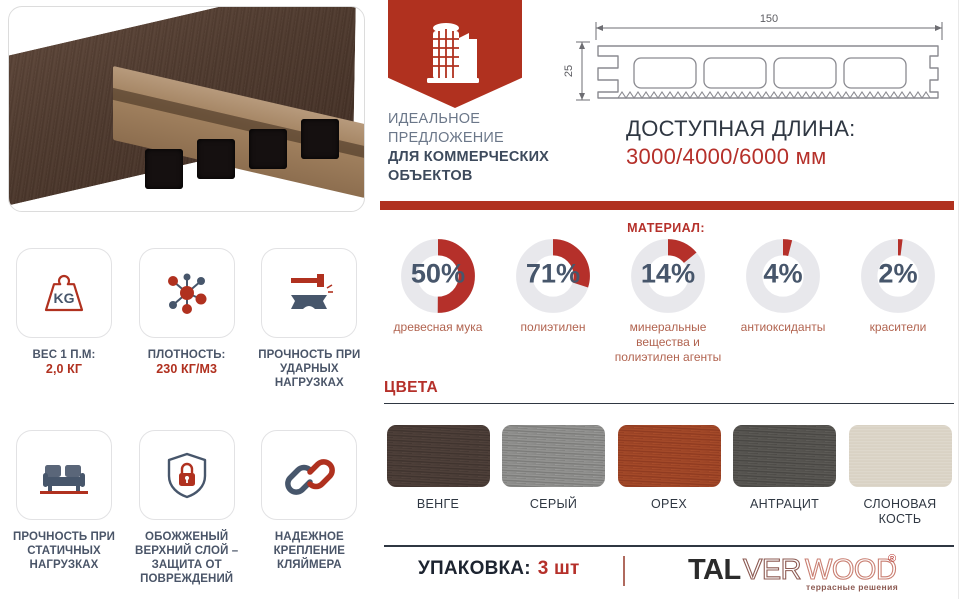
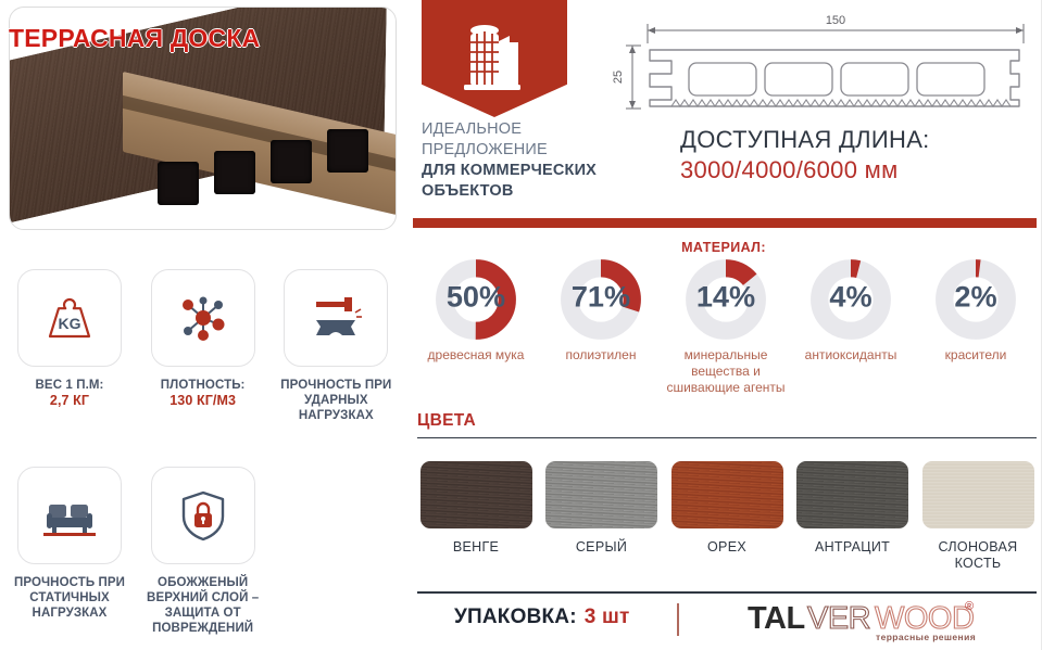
+ ТЕРРАСНАЯ ДОСКА
  KG
  ВЕС 1 П.М:
- 2,0 КГ
+ 2,7 КГ
  ПЛОТНОСТЬ:
- 230 КГ/М3
+ 130 КГ/М3
  ПРОЧНОСТЬ ПРИ УДАРНЫХ НАГРУЗКАХ
  ПРОЧНОСТЬ ПРИ СТАТИЧНЫХ НАГРУЗКАХ
  ОБОЖЖЕНЫЙ ВЕРХНИЙ СЛОЙ – ЗАЩИТА ОТ ПОВРЕЖДЕНИЙ
- НАДЕЖНОЕ КРЕПЛЕНИЕ КЛЯЙМЕРА
  ИДЕАЛЬНОЕ
  ПРЕДЛОЖЕНИЕ
  ДЛЯ КОММЕРЧЕСКИХ
  ОБЪЕКТОВ
  150
  ДОСТУПНАЯ ДЛИНА:
  3000/4000/6000 мм
  МАТЕРИАЛ:
  50%
  древесная мука
  71%
  полиэтилен
  14%
- минеральные вещества и полиэтилен агенты
+ минеральные вещества и сшивающие агенты
  4%
  антиоксиданты
  2%
  красители
  ЦВЕТА
  ВЕНГЕ
  СЕРЫЙ
  ОРЕХ
  АНТРАЦИТ
  СЛОНОВАЯ КОСТЬ
  УПАКОВКА:
  3 шт
  TAL
  VER
  WOOD
  ®
  террасные решения
